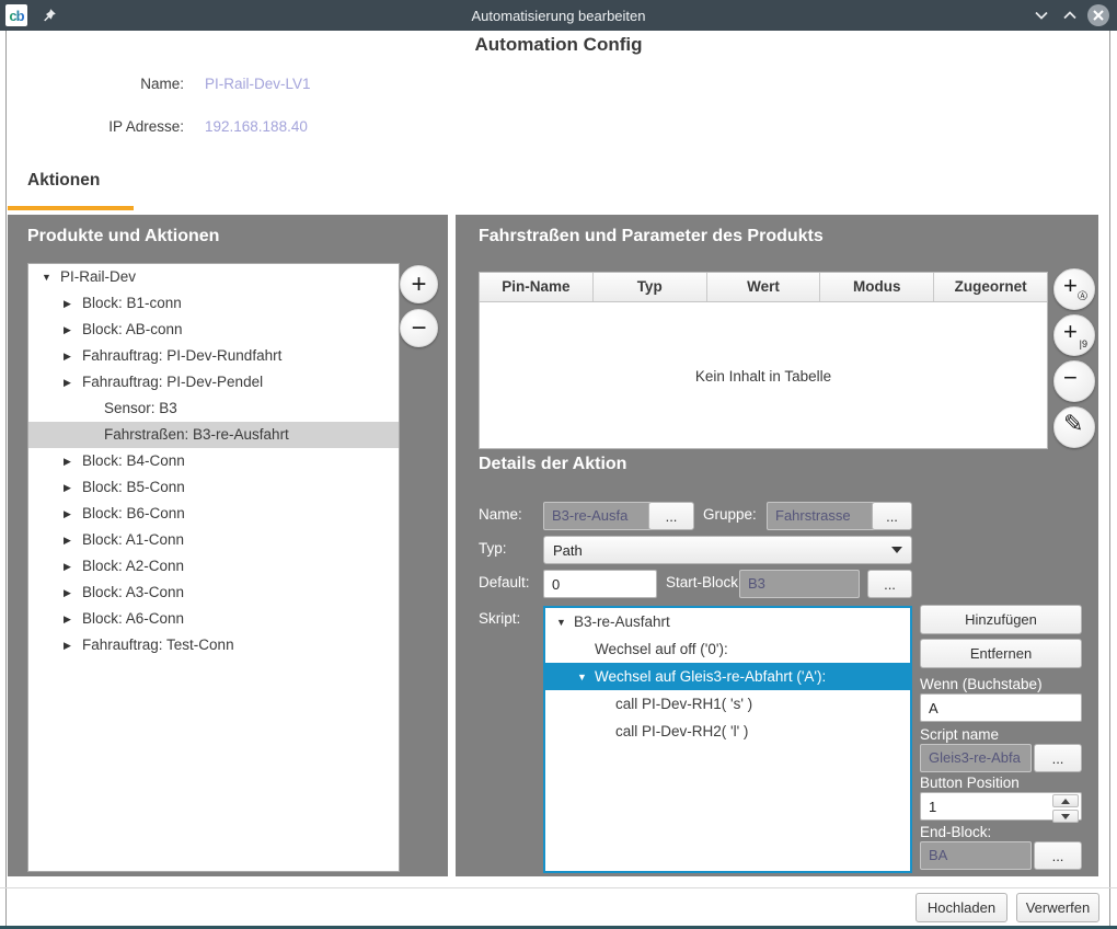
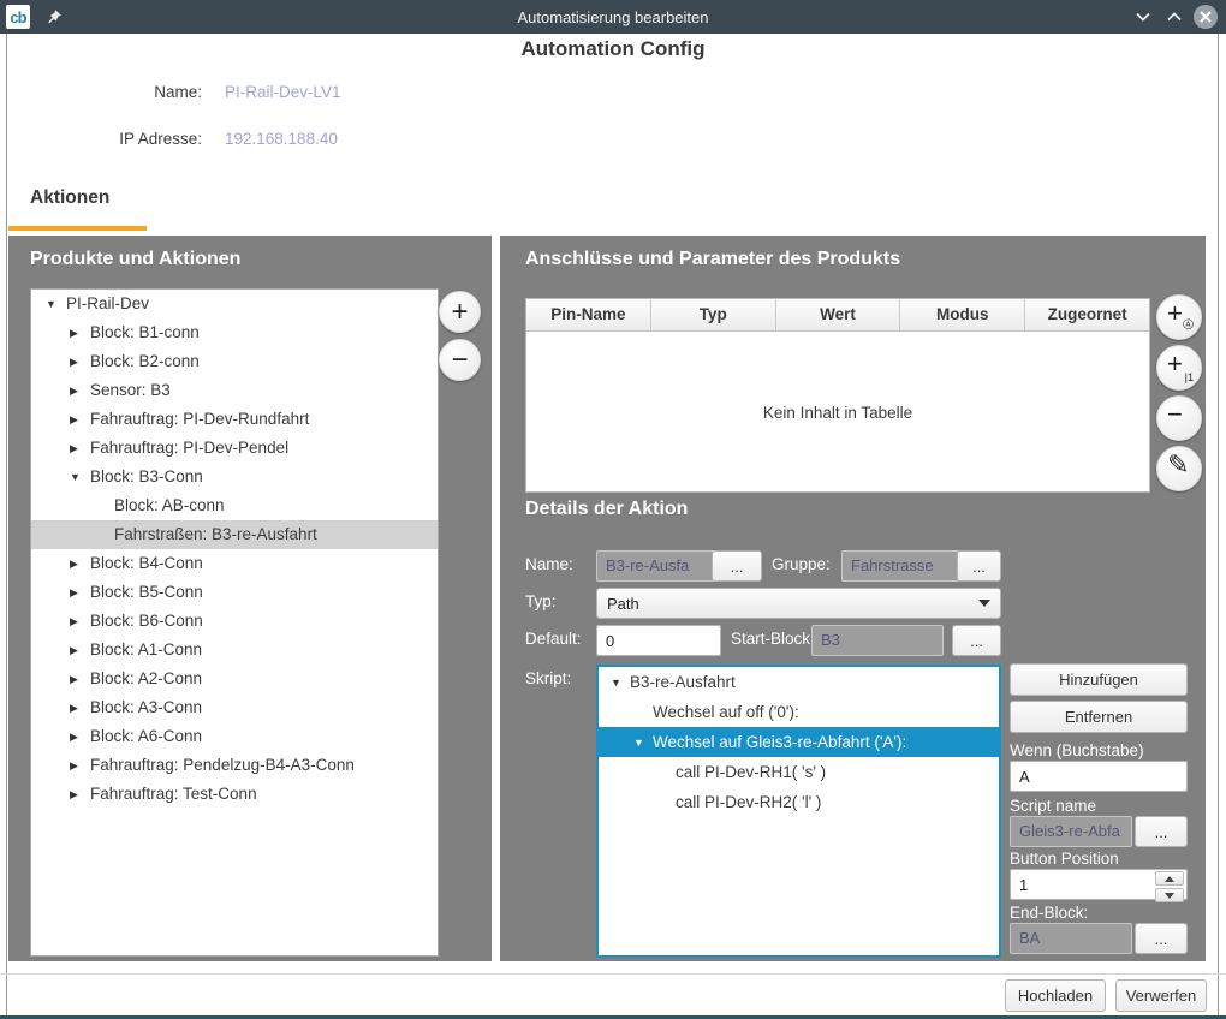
  cb
  Automatisierung bearbeiten
  Automation Config
  Name:
  PI-Rail-Dev-LV1
  IP Adresse:
  192.168.188.40
  Aktionen
  Produkte und Aktionen
  ▼ PI-Rail-Dev
  ▶ Block: B1-conn
+ ▶ Block: B2-conn
- ▶ Block: AB-conn
+ ▶ Sensor: B3
  ▶ Fahrauftrag: PI-Dev-Rundfahrt
  ▶ Fahrauftrag: PI-Dev-Pendel
+ ▼ Block: B3-Conn
- Sensor: B3
+ Block: AB-conn
  Fahrstraßen: B3-re-Ausfahrt
  ▶ Block: B4-Conn
  ▶ Block: B5-Conn
  ▶ Block: B6-Conn
  ▶ Block: A1-Conn
  ▶ Block: A2-Conn
  ▶ Block: A3-Conn
  ▶ Block: A6-Conn
+ ▶ Fahrauftrag: Pendelzug-B4-A3-Conn
  ▶ Fahrauftrag: Test-Conn
  +
  −
- Fahrstraßen und Parameter des Produkts
+ Anschlüsse und Parameter des Produkts
  Pin-Name
  Typ
  Wert
  Modus
  Zugeornet
  Kein Inhalt in Tabelle
  +
  Ⓐ
  +
- |9
+ |1
  −
  ✎
  Details der Aktion
  Name:
  B3-re-Ausfa
  ...
  Gruppe:
  Fahrstrasse
  ...
  Typ:
  Path
  Default:
  0
  Start-Block
  B3
  ...
  Skript:
  ▼ B3-re-Ausfahrt
  Wechsel auf off ('0'):
  ▼ Wechsel auf Gleis3-re-Abfahrt ('A'):
  call PI-Dev-RH1( 's' )
  call PI-Dev-RH2( 'l' )
  Hinzufügen
  Entfernen
  Wenn (Buchstabe)
  A
  Script name
  Gleis3-re-Abfa
  ...
  Button Position
  1
  End-Block:
  BA
  ...
  Hochladen
  Verwerfen
